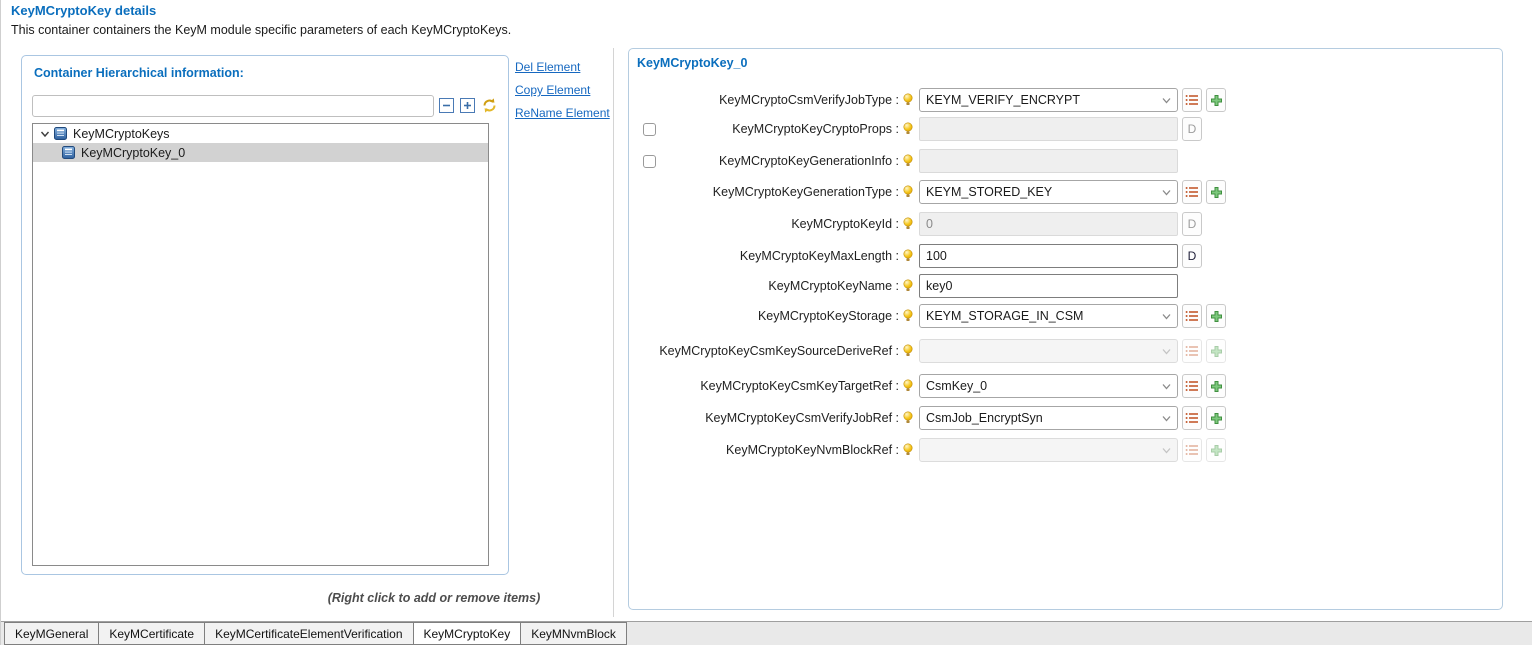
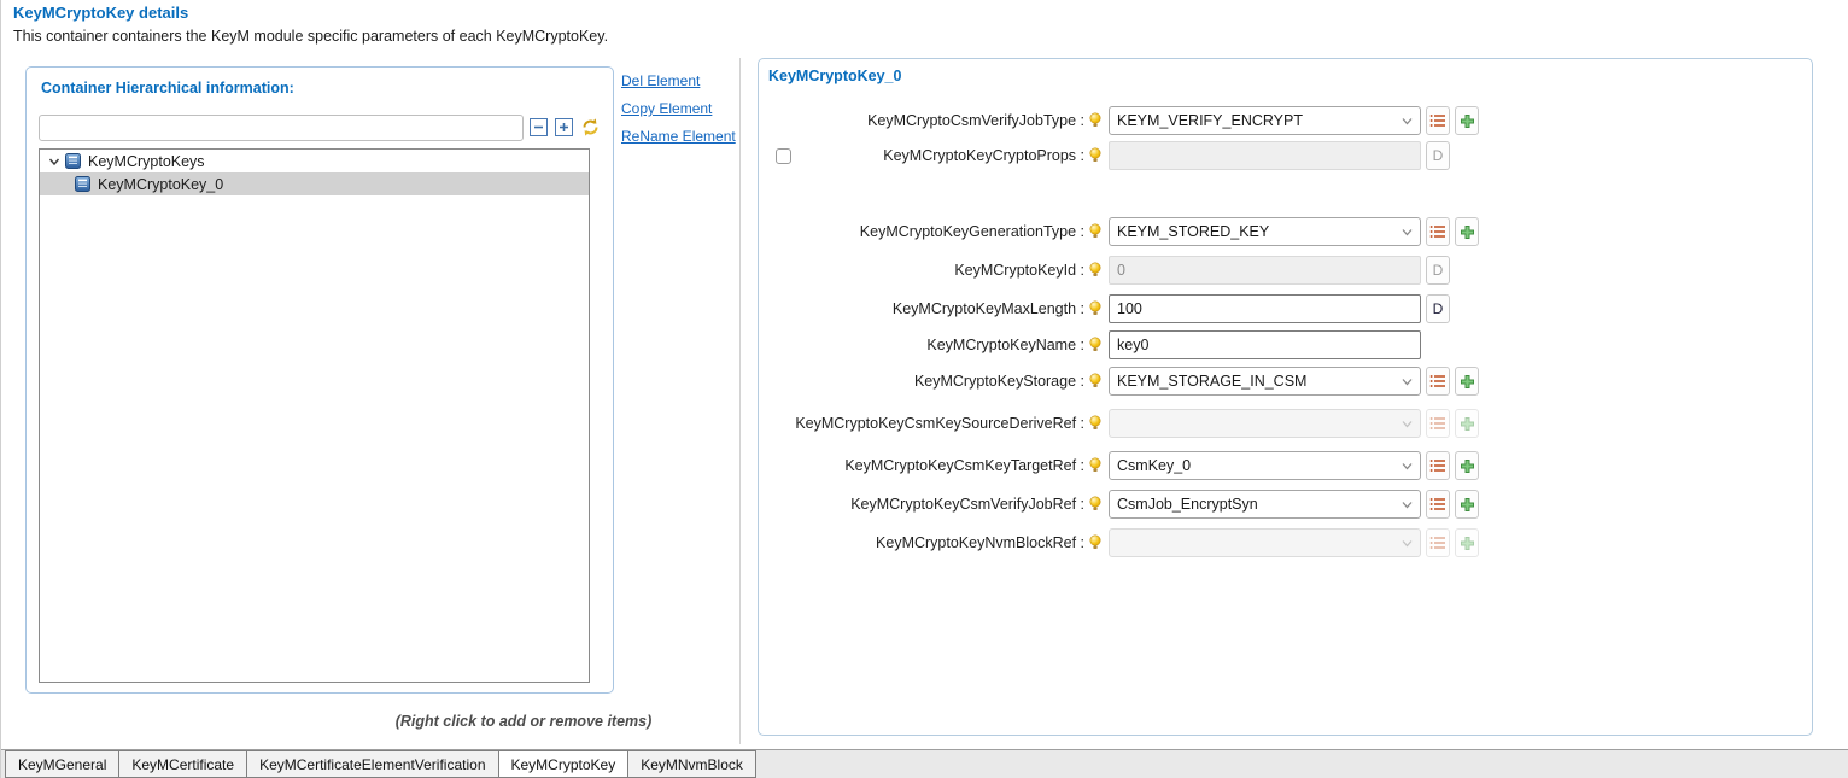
  KeyMCryptoKey details
- This container containers the KeyM module specific parameters of each KeyMCryptoKeys.
+ This container containers the KeyM module specific parameters of each KeyMCryptoKey.
  Container Hierarchical information:
  KeyMCryptoKeys
  KeyMCryptoKey_0
  (Right click to add or remove items)
  Del Element
  Copy Element
  ReName Element
  KeyMCryptoKey_0
  KeyMCryptoCsmVerifyJobType :
  KEYM_VERIFY_ENCRYPT
  KeyMCryptoKeyCryptoProps :
  D
- KeyMCryptoKeyGenerationInfo :
  KeyMCryptoKeyGenerationType :
  KEYM_STORED_KEY
  KeyMCryptoKeyId :
  0
  D
  KeyMCryptoKeyMaxLength :
  100
  D
  KeyMCryptoKeyName :
  key0
  KeyMCryptoKeyStorage :
  KEYM_STORAGE_IN_CSM
  KeyMCryptoKeyCsmKeySourceDeriveRef :
  KeyMCryptoKeyCsmKeyTargetRef :
  CsmKey_0
  KeyMCryptoKeyCsmVerifyJobRef :
  CsmJob_EncryptSyn
  KeyMCryptoKeyNvmBlockRef :
  KeyMGeneral
  KeyMCertificate
  KeyMCertificateElementVerification
  KeyMCryptoKey
  KeyMNvmBlock
